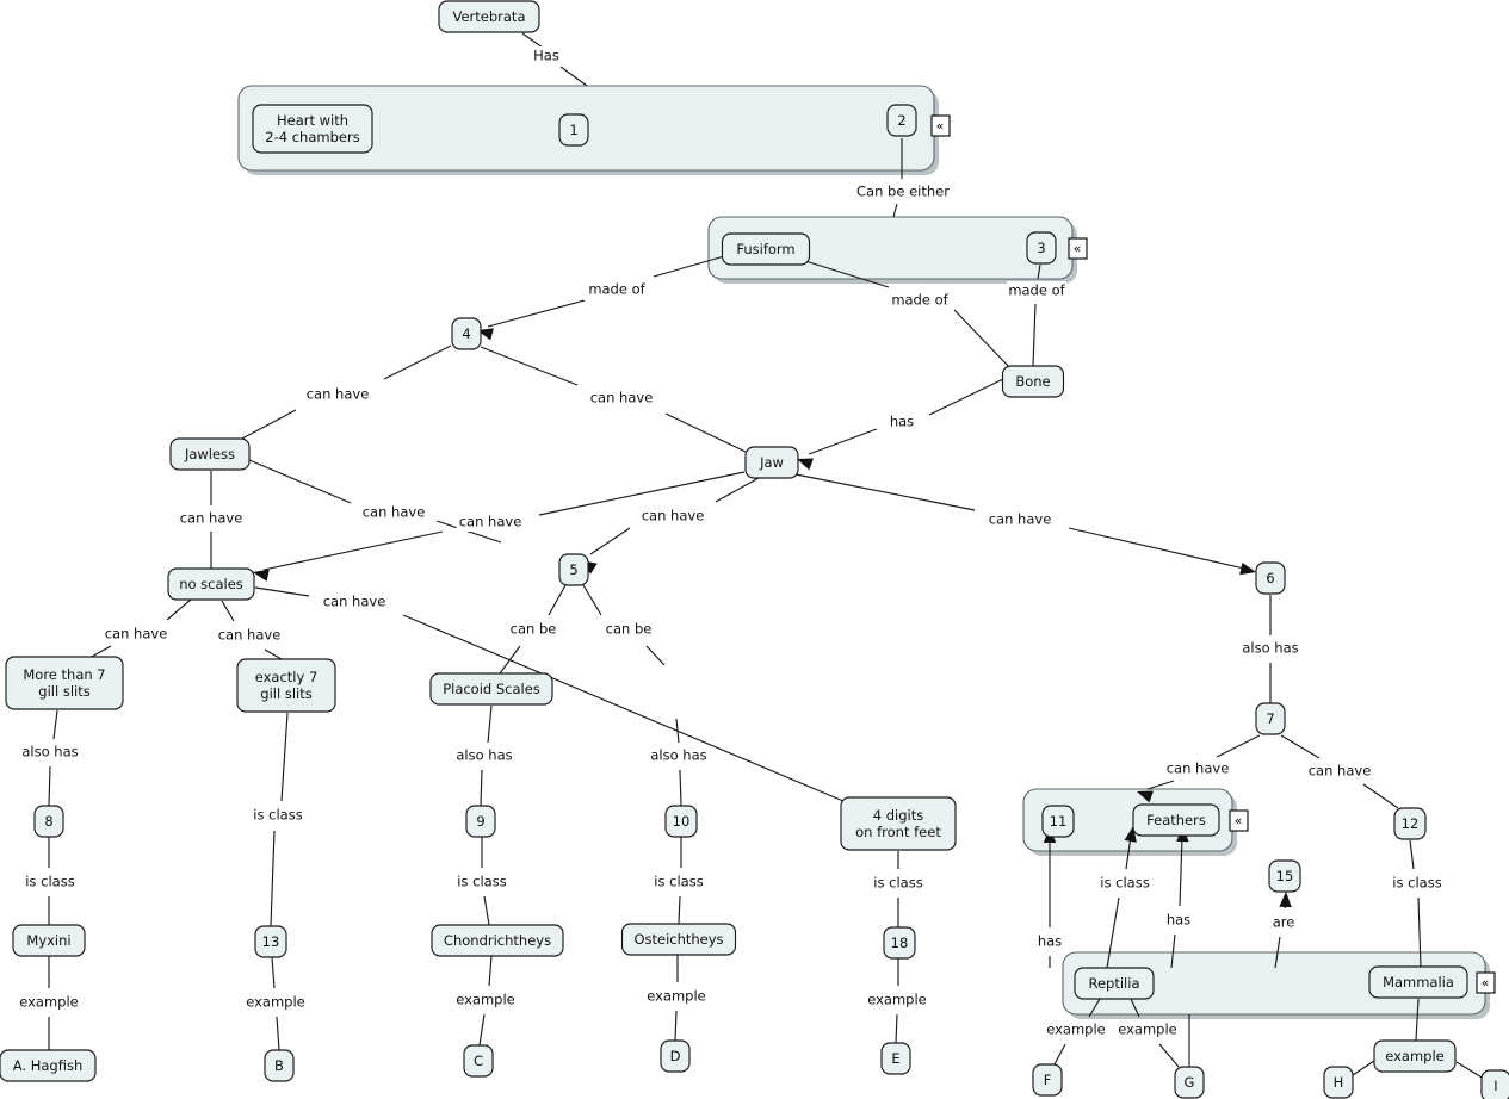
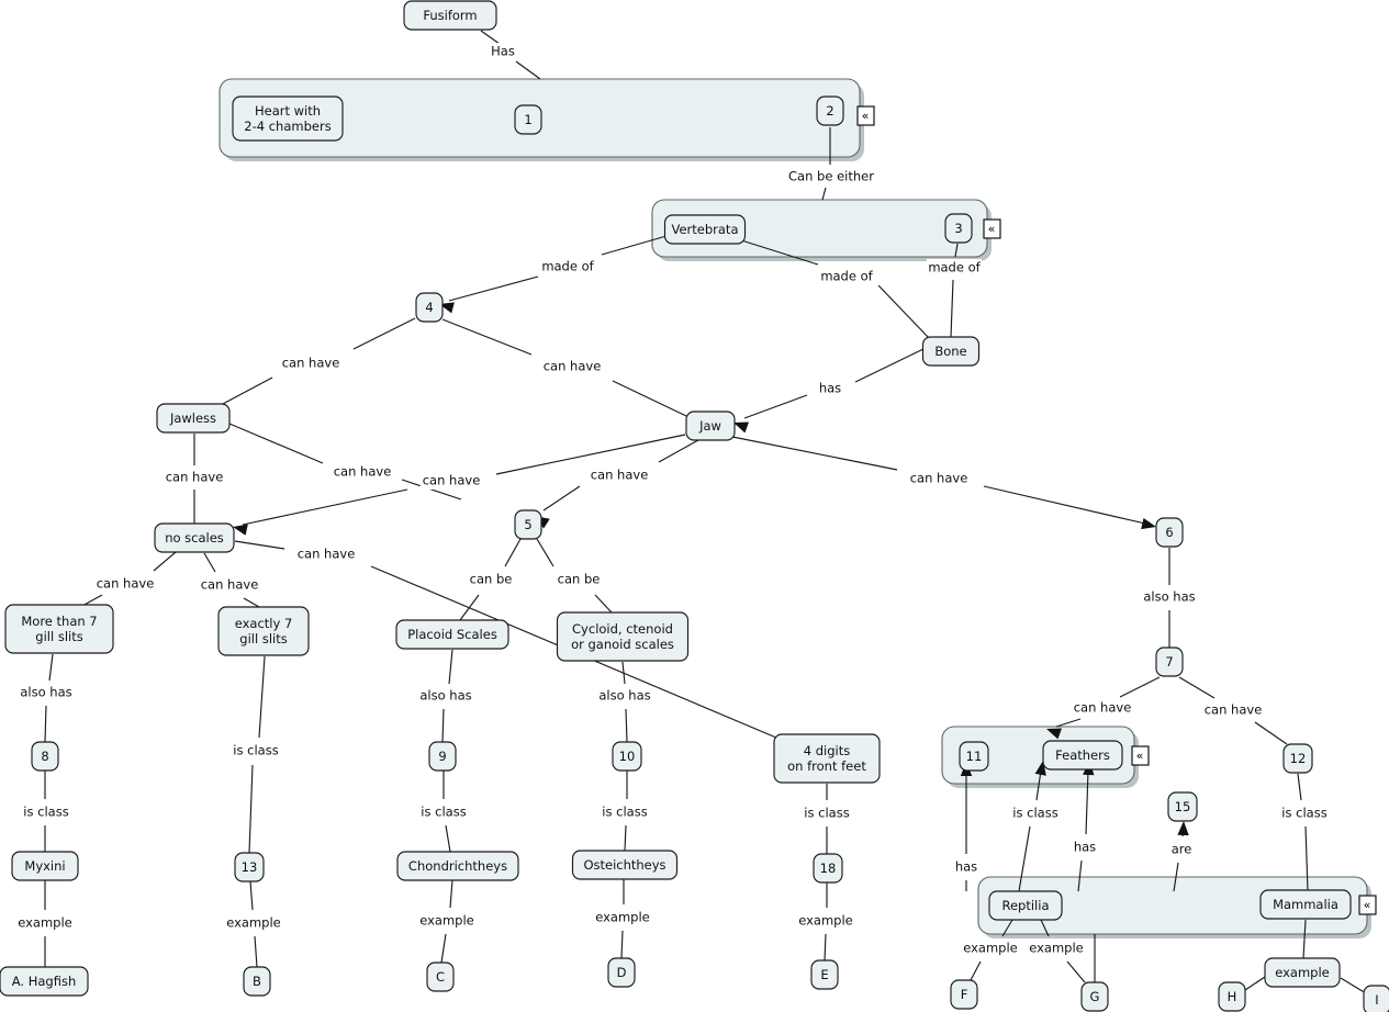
  Has
  Can be either
  made of
  made of
  made of
  has
  can have
  can have
  can have
  can have
  can have
  can have
  can have
  can have
  can have
  can have
  can be
  can be
  also has
  also has
  is class
  also has
  also has
  can have
  can have
  is class
  is class
  is class
  is class
  is class
  is class
  has
  has
  are
  example
  example
  example
  example
  example
  example
  example
- Vertebrata
+ Fusiform
  Heart with 2-4 chambers
  1
  2
- Fusiform
+ Vertebrata
  3
  Bone
  4
  Jawless
  Jaw
  no scales
  5
  6
  More than 7 gill slits
  exactly 7 gill slits
  Placoid Scales
+ Cycloid, ctenoid or ganoid scales
  7
  4 digits on front feet
  8
  9
  10
  11
  Feathers
  12
  15
  13
  Myxini
  Chondrichtheys
  Osteichtheys
  18
  Reptilia
  Mammalia
  A. Hagfish
  example
  B
  C
  D
  E
  F
  G
  H
  I
  «
  «
  «
  «
